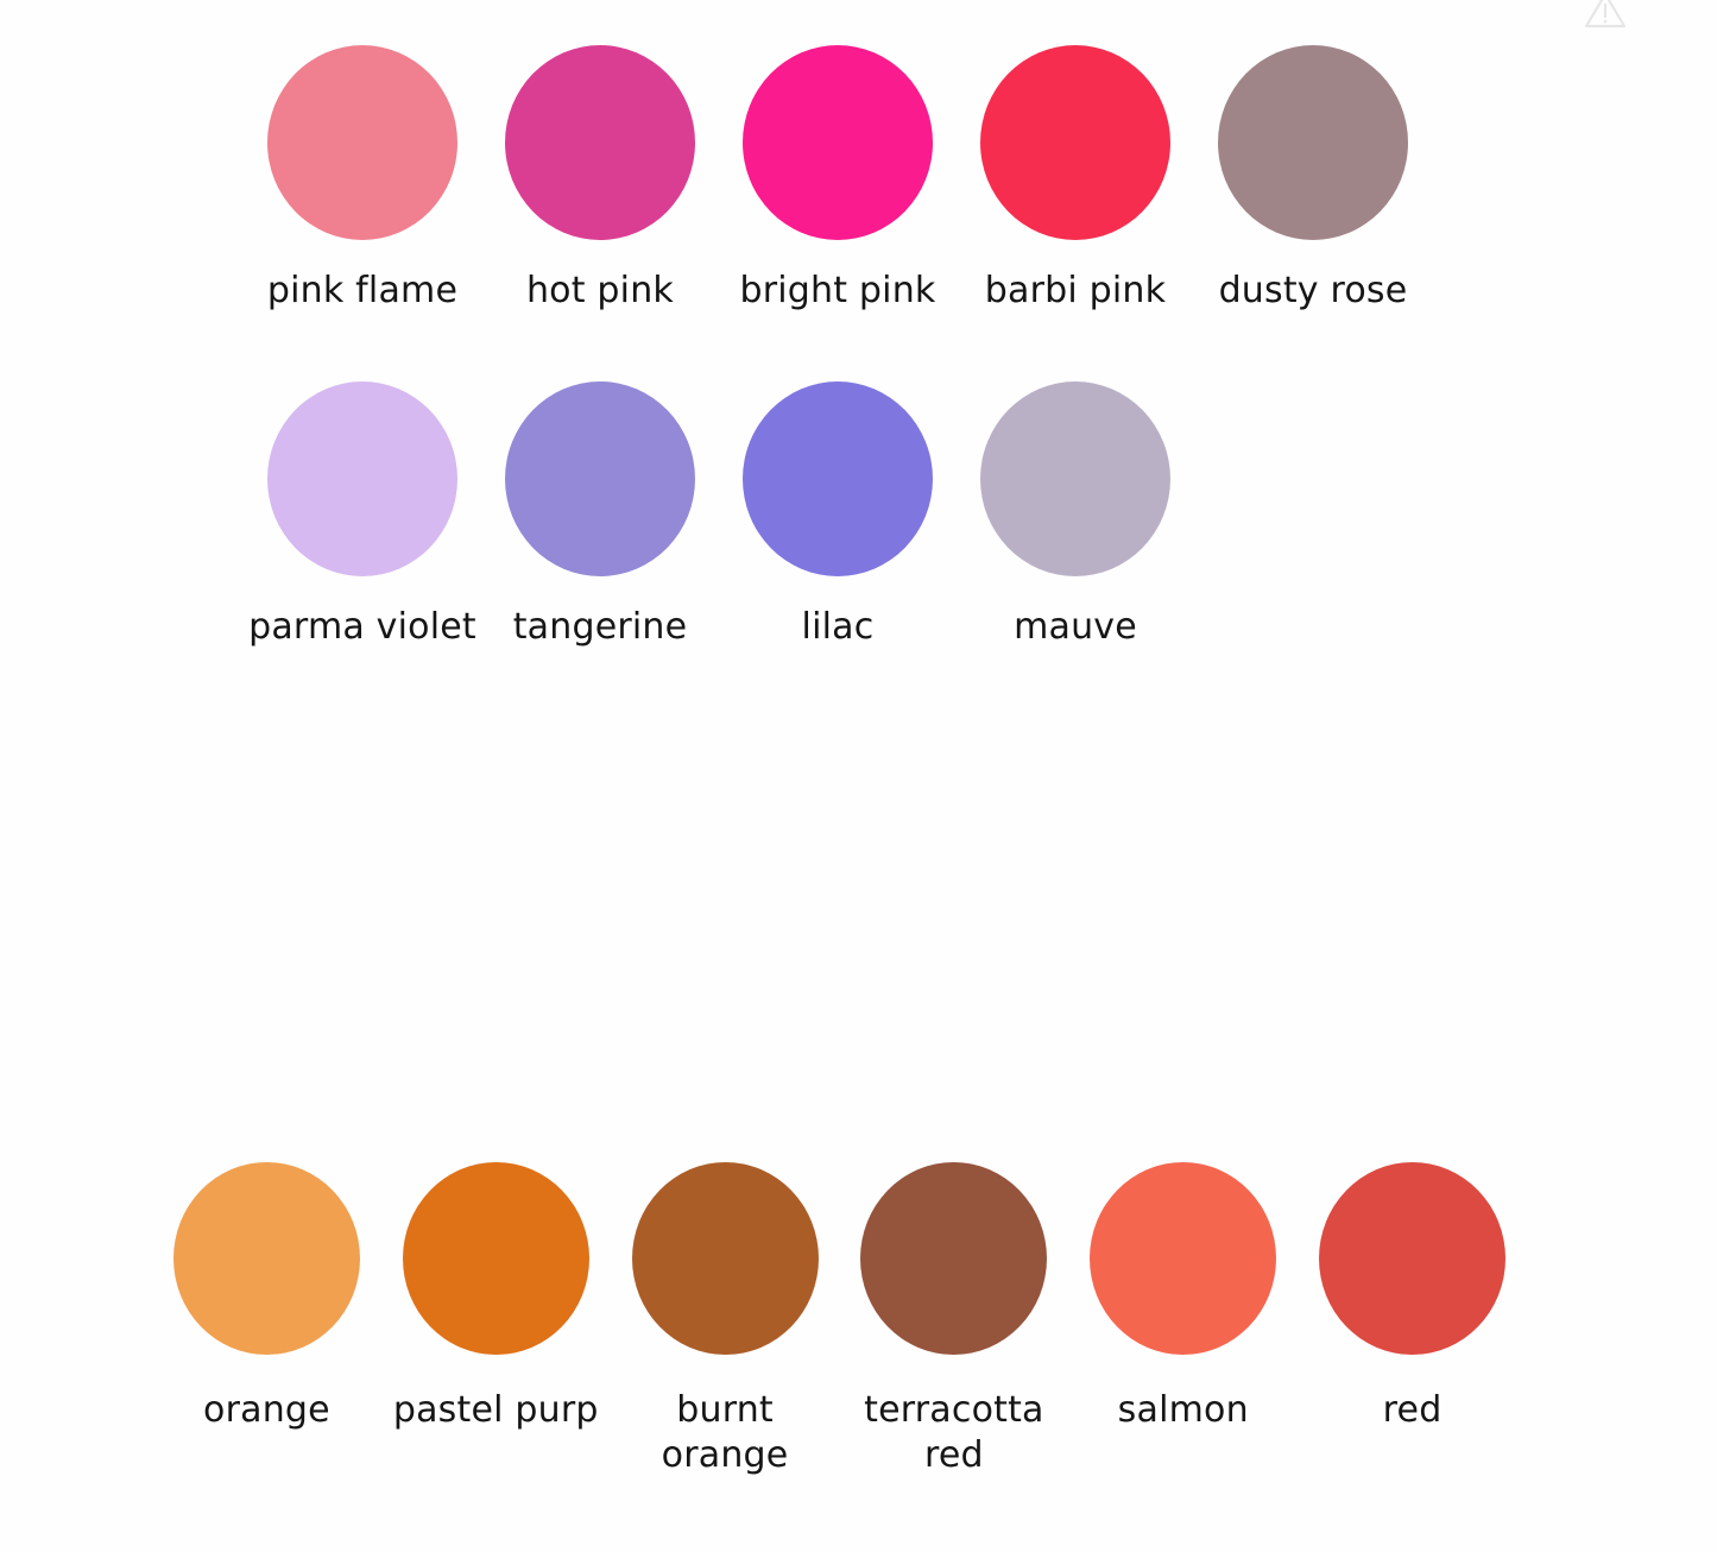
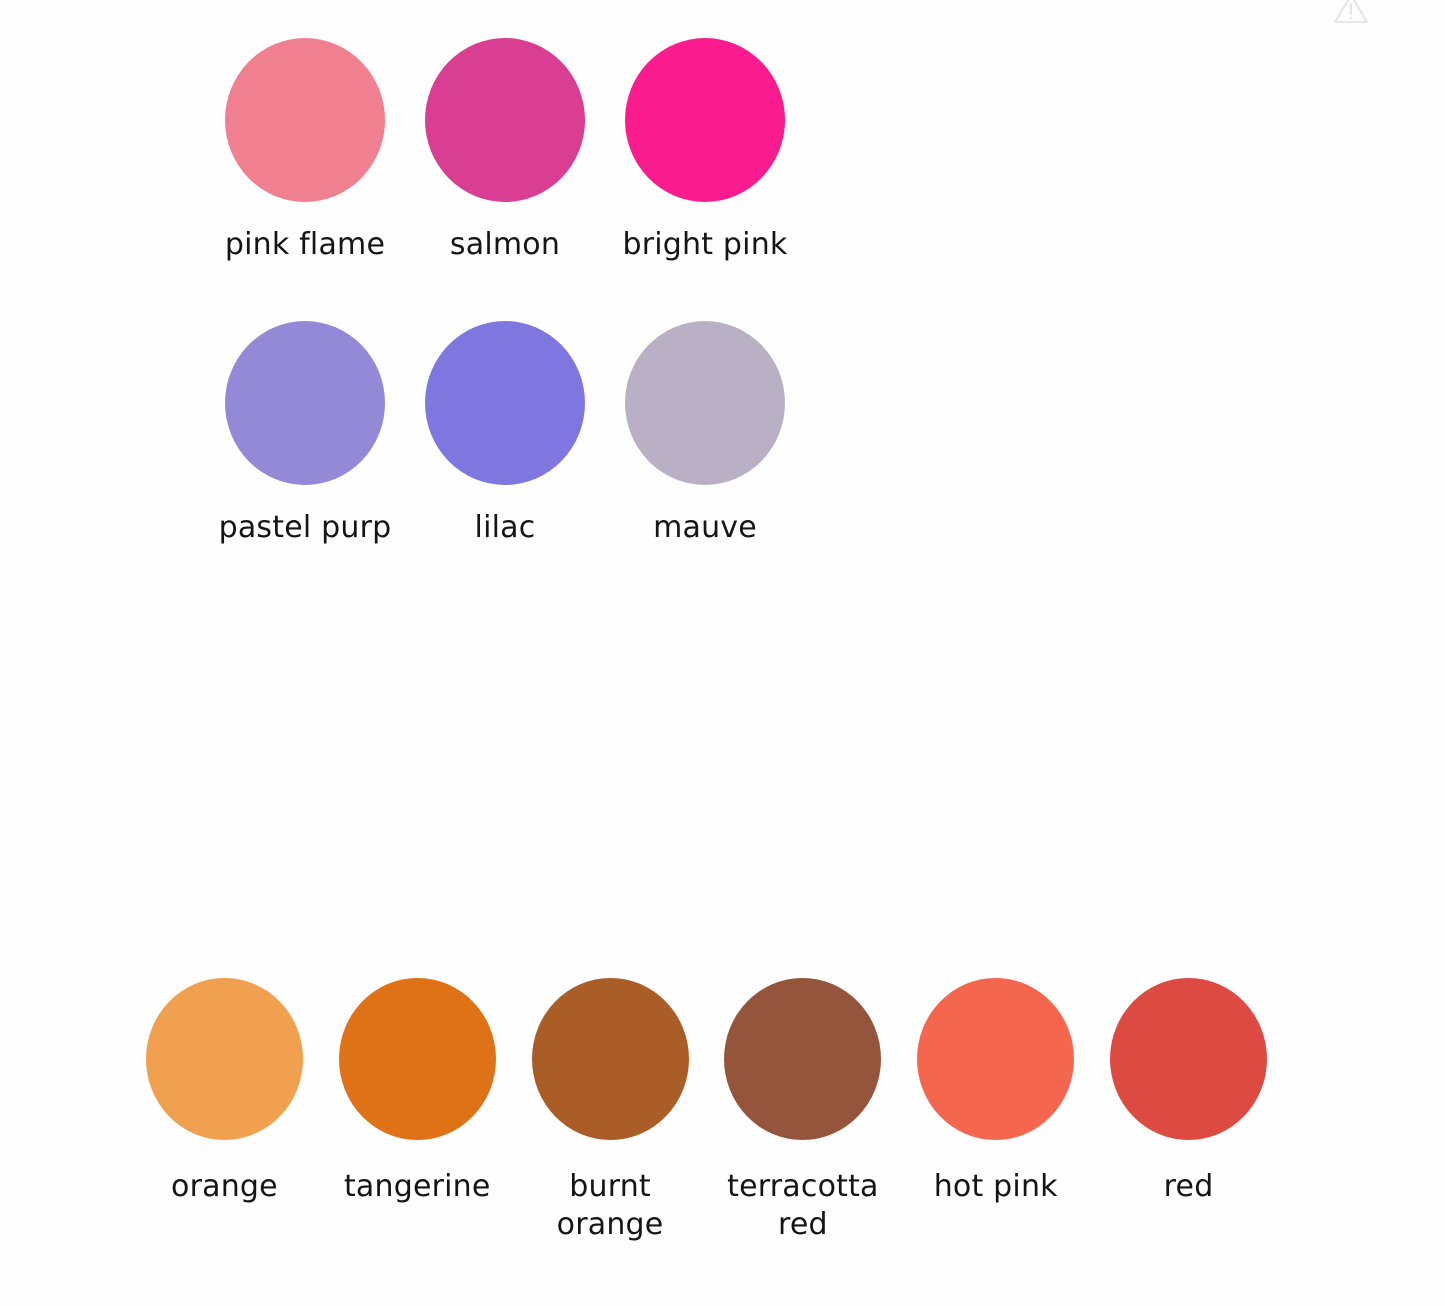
  pink flame
- hot pink
+ salmon
  bright pink
- barbi pink
- dusty rose
- parma violet
- tangerine
+ pastel purp
  lilac
  mauve
  orange
- pastel purp
+ tangerine
  burnt
  orange
  terracotta
  red
- salmon
+ hot pink
  red
